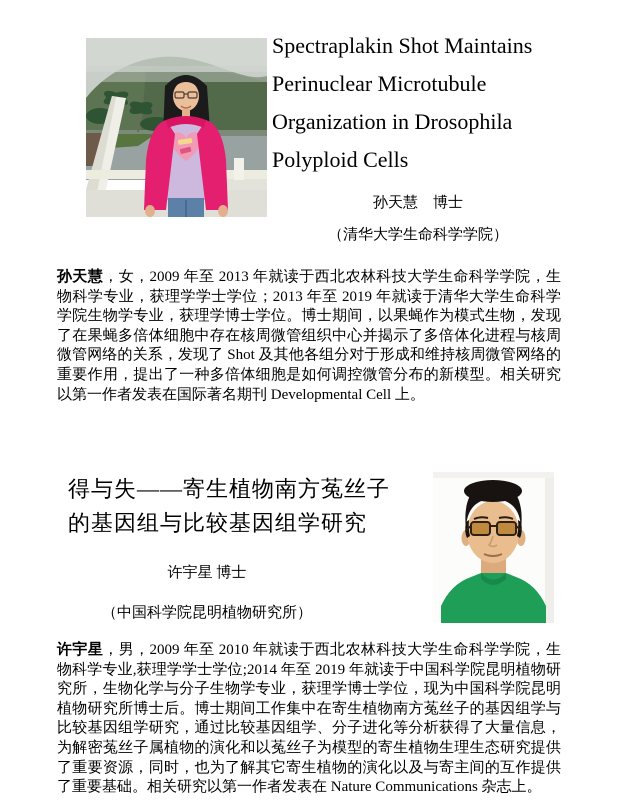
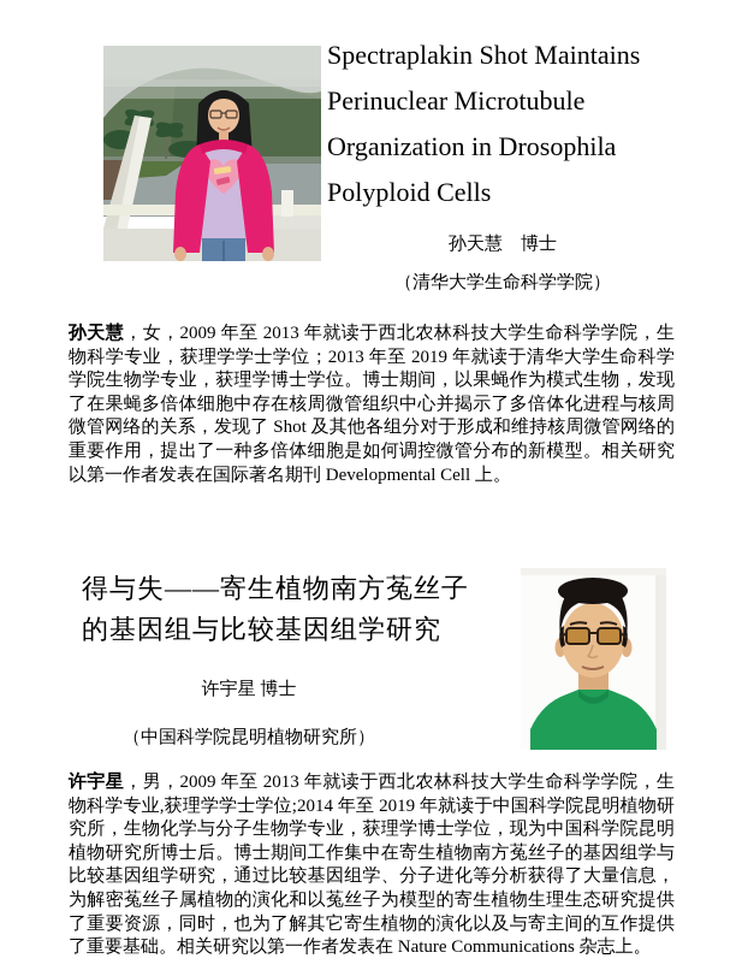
  Spectraplakin Shot Maintains
  Perinuclear Microtubule
  Organization in Drosophila
  Polyploid Cells
  孙天慧 博士
  （清华大学生命科学学院）
  孙天慧，女，2009 年至 2013 年就读于西北农林科技大学生命科学学院，生物科学专业，获理学学士学位；2013 年至 2019 年就读于清华大学生命科学学院生物学专业，获理学博士学位。博士期间，以果蝇作为模式生物，发现了在果蝇多倍体细胞中存在核周微管组织中心并揭示了多倍体化进程与核周微管网络的关系，发现了 Shot 及其他各组分对于形成和维持核周微管网络的重要作用，提出了一种多倍体细胞是如何调控微管分布的新模型。相关研究以第一作者发表在国际著名期刊 Developmental Cell 上。
  得与失——寄生植物南方菟丝子
  的基因组与比较基因组学研究
  许宇星 博士
  （中国科学院昆明植物研究所）
- 许宇星，男，2009 年至 2010 年就读于西北农林科技大学生命科学学院，生物科学专业,获理学学士学位;2014 年至 2019 年就读于中国科学院昆明植物研究所，生物化学与分子生物学专业，获理学博士学位，现为中国科学院昆明植物研究所博士后。博士期间工作集中在寄生植物南方菟丝子的基因组学与比较基因组学研究，通过比较基因组学、分子进化等分析获得了大量信息，为解密菟丝子属植物的演化和以菟丝子为模型的寄生植物生理生态研究提供了重要资源，同时，也为了解其它寄生植物的演化以及与寄主间的互作提供了重要基础。相关研究以第一作者发表在 Nature Communications 杂志上。
+ 许宇星，男，2009 年至 2013 年就读于西北农林科技大学生命科学学院，生物科学专业,获理学学士学位;2014 年至 2019 年就读于中国科学院昆明植物研究所，生物化学与分子生物学专业，获理学博士学位，现为中国科学院昆明植物研究所博士后。博士期间工作集中在寄生植物南方菟丝子的基因组学与比较基因组学研究，通过比较基因组学、分子进化等分析获得了大量信息，为解密菟丝子属植物的演化和以菟丝子为模型的寄生植物生理生态研究提供了重要资源，同时，也为了解其它寄生植物的演化以及与寄主间的互作提供了重要基础。相关研究以第一作者发表在 Nature Communications 杂志上。
